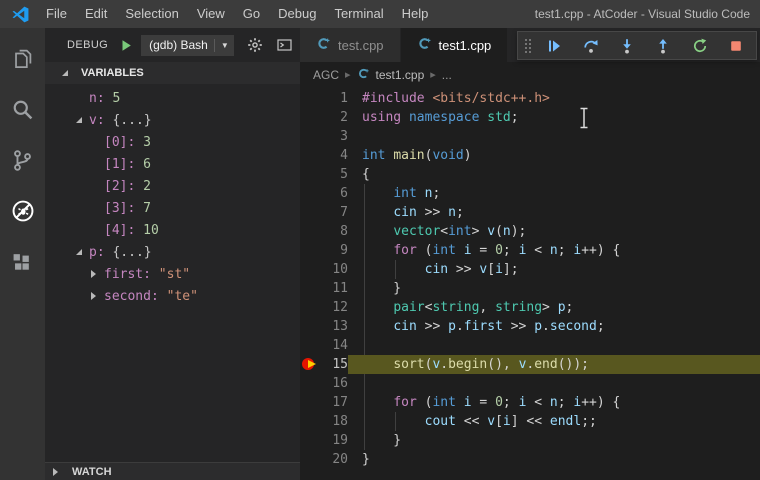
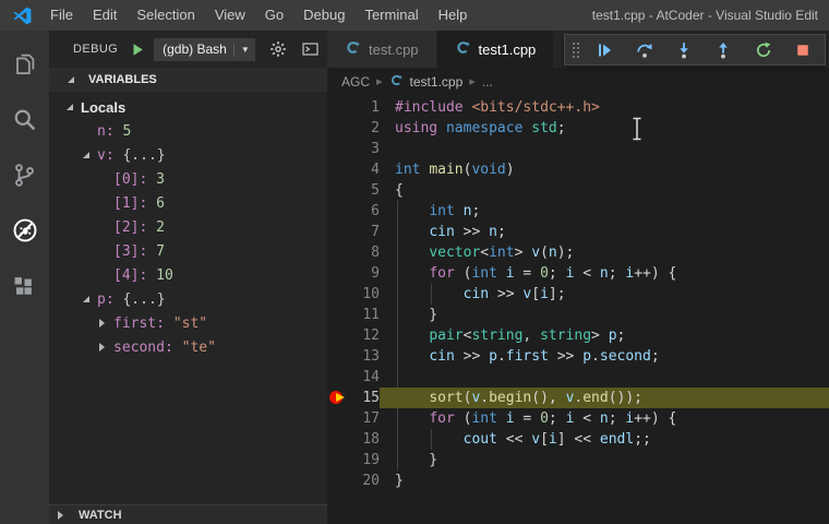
  File
  Edit
  Selection
  View
  Go
  Debug
  Terminal
  Help
- test1.cpp - AtCoder - Visual Studio Code
+ test1.cpp - AtCoder - Visual Studio Edit
  DEBUG
  (gdb) Bash
  ▼
  VARIABLES
+ Locals
  n:
  5
  v:
  {...}
  [0]:
  3
  [1]:
  6
  [2]:
  2
  [3]:
  7
  [4]:
  10
  p:
  {...}
  first:
  "st"
  second:
  "te"
  WATCH
  test.cpp
  test1.cpp
  AGC
  ▸
  test1.cpp
  ▸
  ...
  1
  #include <bits/stdc++.h>
  2
  using namespace std;
  3
  4
  int main(void)
  5
  {
  6
  int n;
  7
  cin >> n;
  8
  vector<int> v(n);
  9
  for (int i = 0; i < n; i++) {
  10
  cin >> v[i];
  11
  }
  12
  pair<string, string> p;
  13
  cin >> p.first >> p.second;
  14
  15
  sort(v.begin(), v.end());
- 16
  17
  for (int i = 0; i < n; i++) {
  18
  cout << v[i] << endl;;
  19
  }
  20
  }
